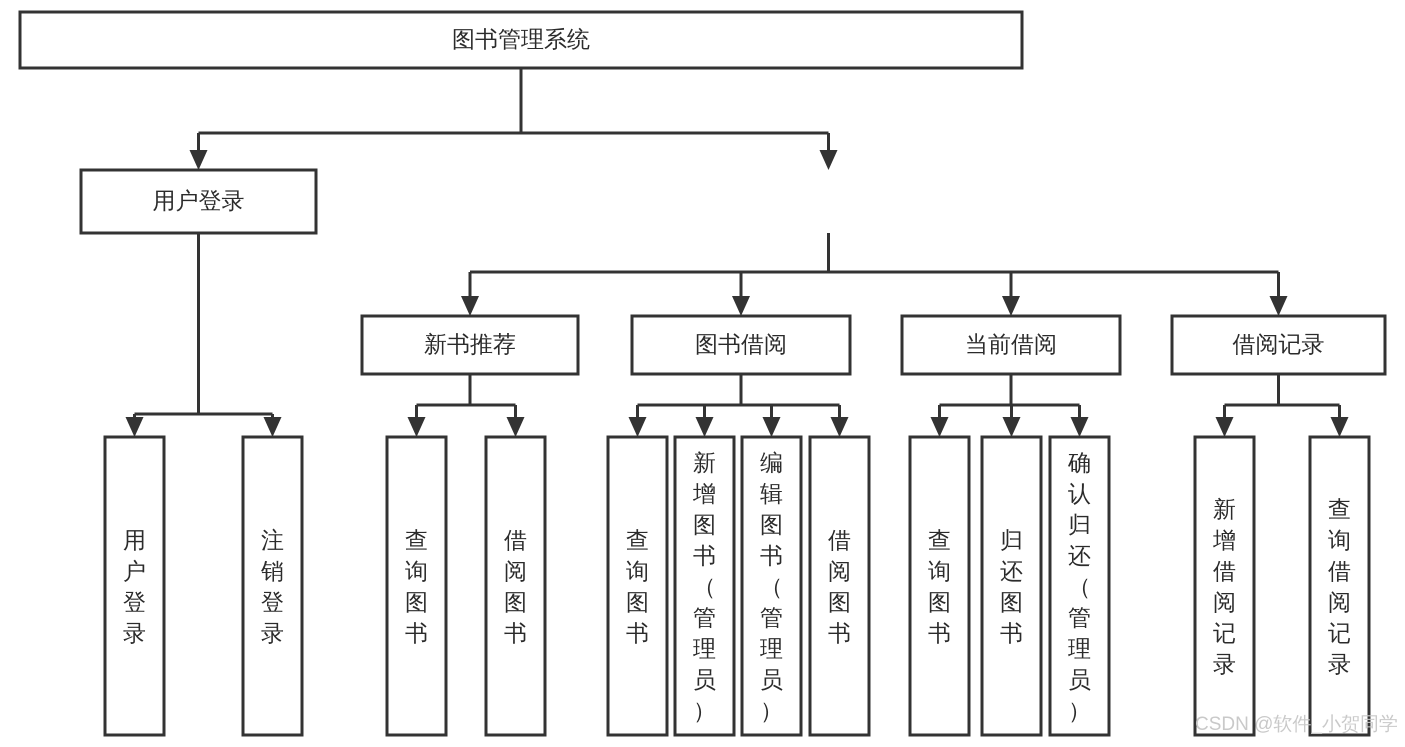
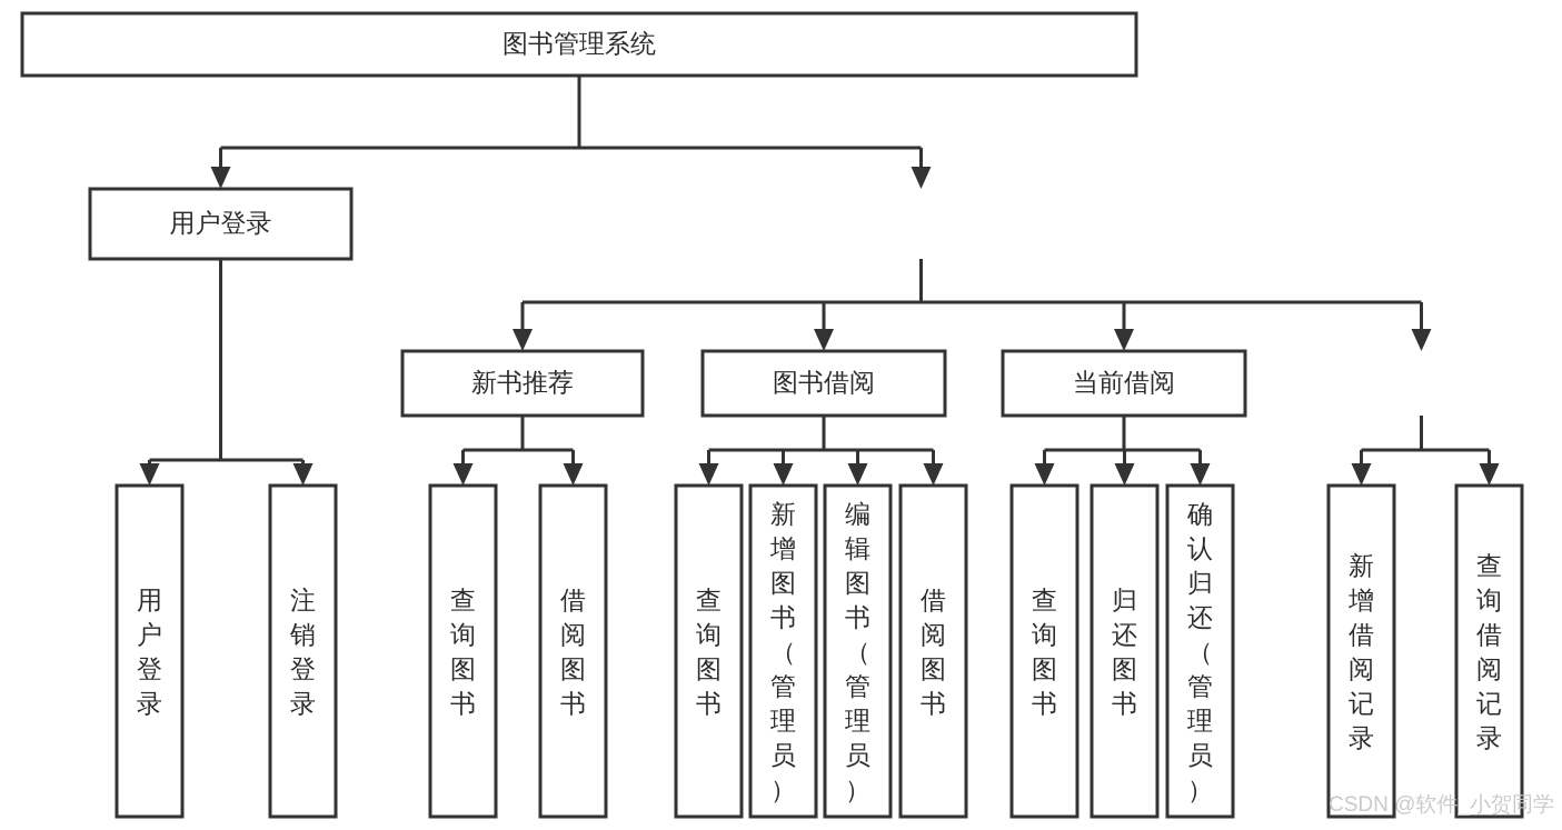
  图书管理系统
  用户登录
  新书推荐
  图书借阅
  当前借阅
- 借阅记录
  用户登录
  注销登录
  查询图书
  借阅图书
  查询图书
  新增图书（管理员）
  编辑图书（管理员）
  借阅图书
  查询图书
  归还图书
  确认归还（管理员）
  新增借阅记录
  查询借阅记录
  CSDN @软件_小贺同学
